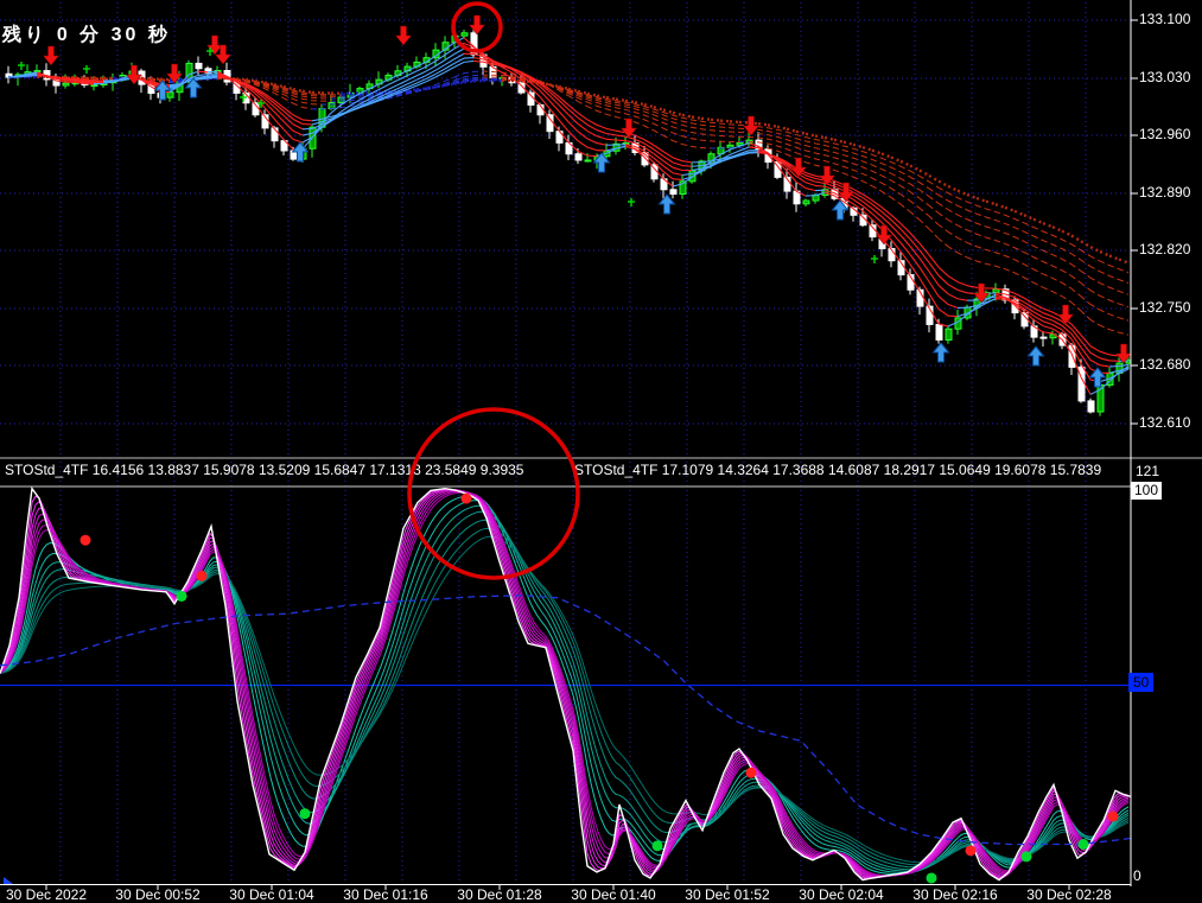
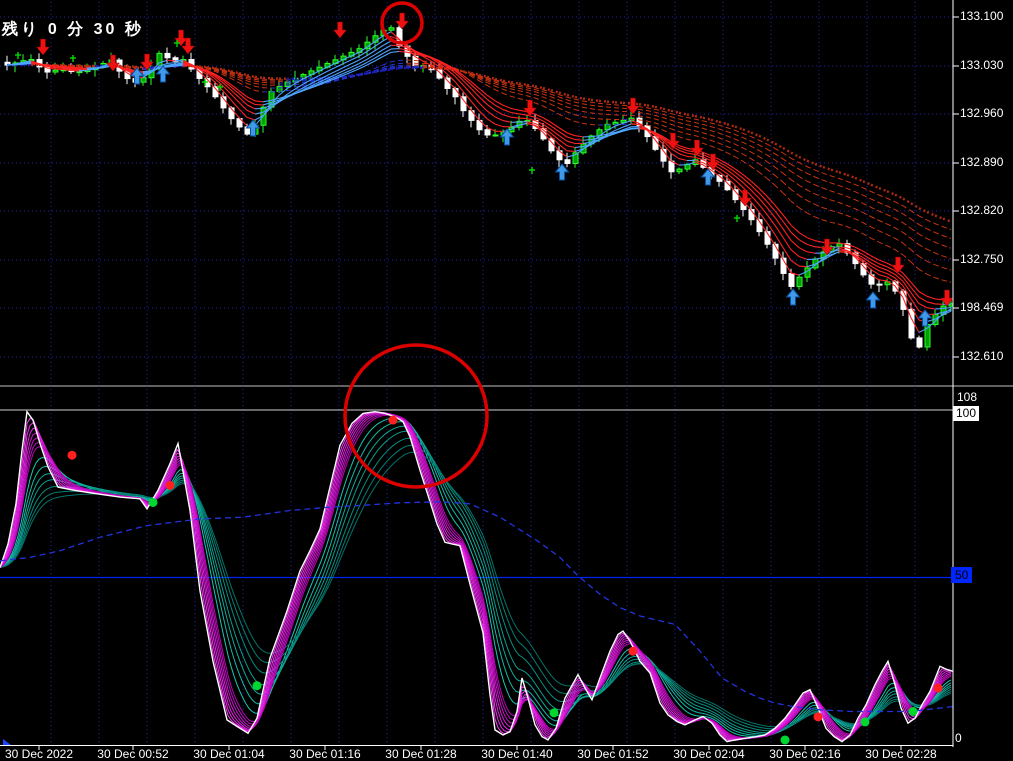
  残り 0 分 30 秒
- STOStd_4TF 16.4156 13.8837 15.9078 13.5209 15.6847 17.1313 23.5849 9.3935
- STOStd_4TF 17.1079 14.3264 17.3688 14.6087 18.2917 15.0649 19.6078 15.7839
- 121
+ 108
  100
  50
  0
  133.100
  133.030
  132.960
  132.890
  132.820
  132.750
- 132.680
+ 198.469
  132.610
  30 Dec 2022
  30 Dec 00:52
  30 Dec 01:04
  30 Dec 01:16
  30 Dec 01:28
  30 Dec 01:40
  30 Dec 01:52
  30 Dec 02:04
  30 Dec 02:16
  30 Dec 02:28
